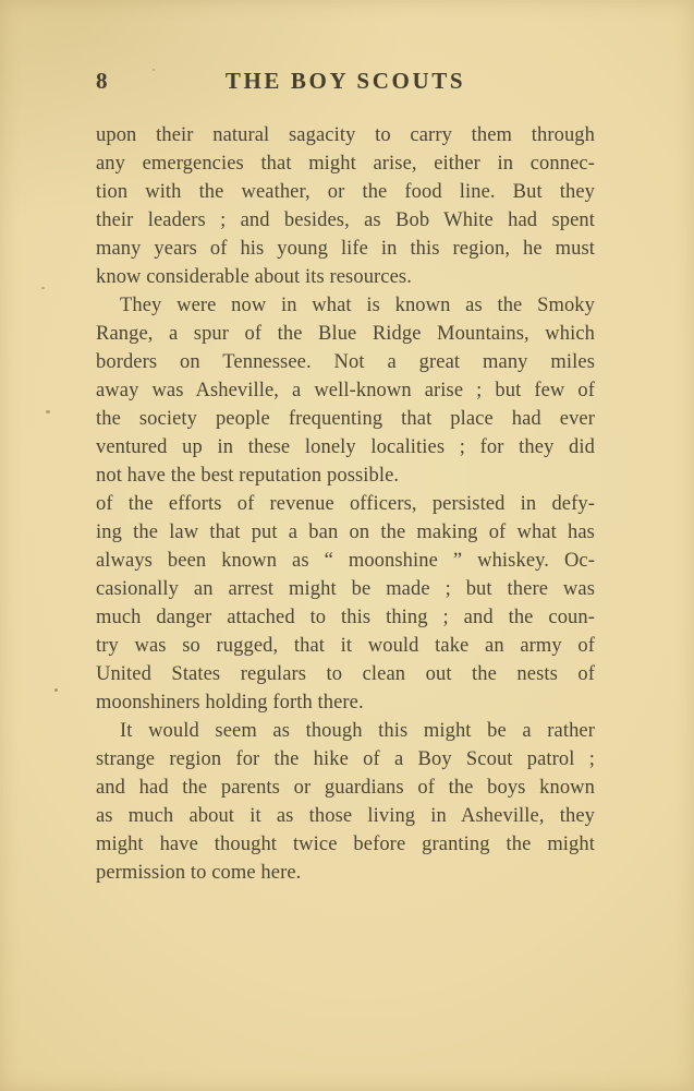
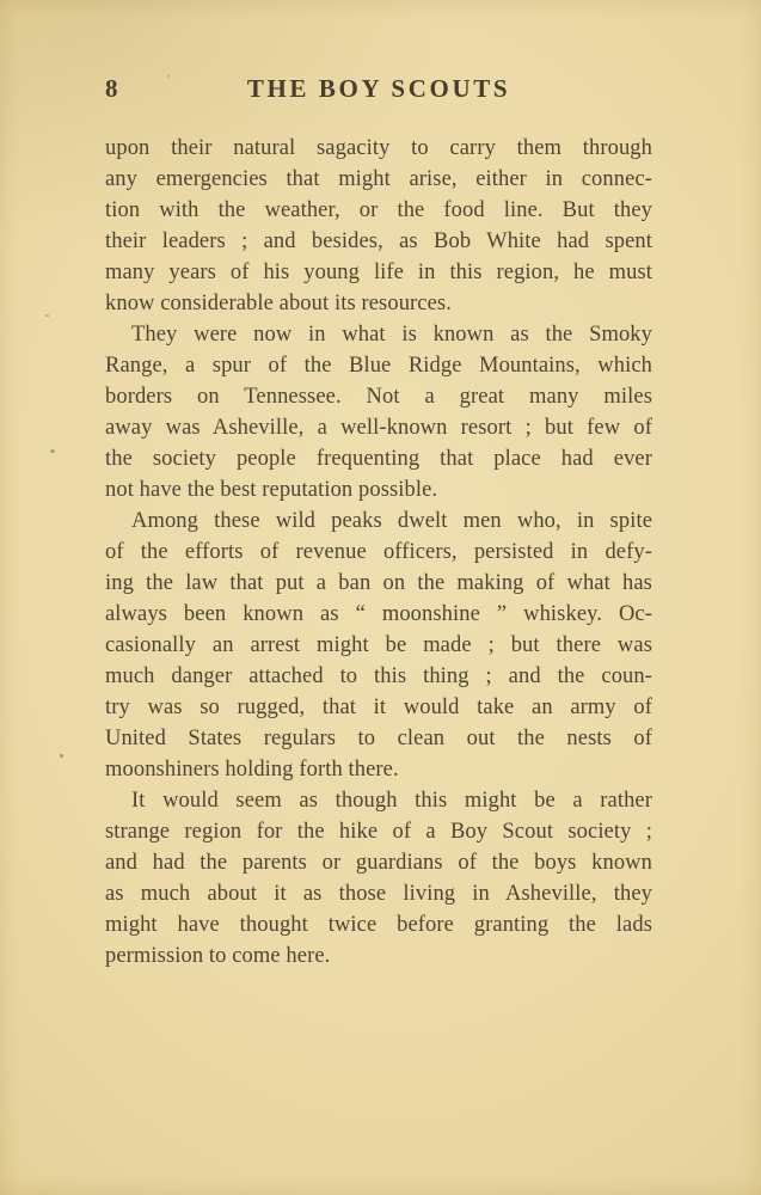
  8
  THE BOY SCOUTS
  upon their natural sagacity to carry them through
  any emergencies that might arise, either in connec-
  tion with the weather, or the food line. But they
  their leaders ; and besides, as Bob White had spent
  many years of his young life in this region, he must
  know considerable about its resources.
  They were now in what is known as the Smoky
  Range, a spur of the Blue Ridge Mountains, which
  borders on Tennessee. Not a great many miles
- away was Asheville, a well-known arise ; but few of
+ away was Asheville, a well-known resort ; but few of
  the society people frequenting that place had ever
- ventured up in these lonely localities ; for they did
  not have the best reputation possible.
+ Among these wild peaks dwelt men who, in spite
  of the efforts of revenue officers, persisted in defy-
  ing the law that put a ban on the making of what has
  always been known as “ moonshine ” whiskey. Oc-
  casionally an arrest might be made ; but there was
  much danger attached to this thing ; and the coun-
  try was so rugged, that it would take an army of
  United States regulars to clean out the nests of
  moonshiners holding forth there.
  It would seem as though this might be a rather
- strange region for the hike of a Boy Scout patrol ;
+ strange region for the hike of a Boy Scout society ;
  and had the parents or guardians of the boys known
  as much about it as those living in Asheville, they
- might have thought twice before granting the might
+ might have thought twice before granting the lads
  permission to come here.
